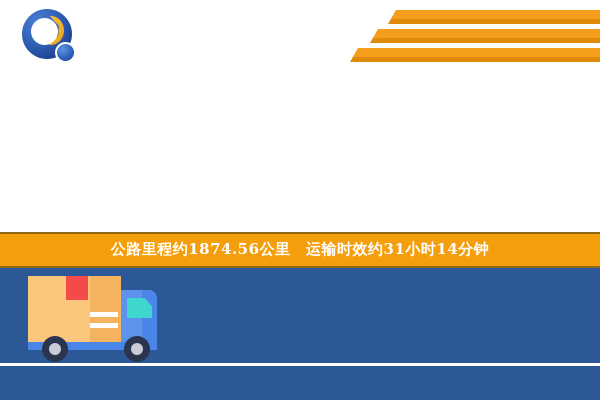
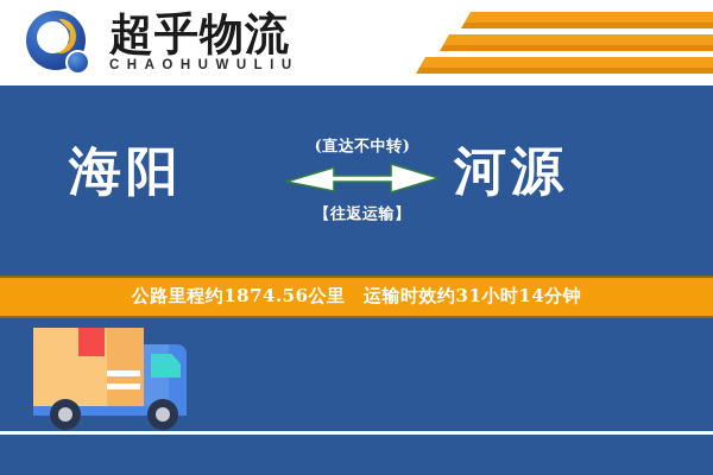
+ 超乎物流
+ CHAOHUWULIU
+ 海阳
+ (直达不中转)
+ 【往返运输】
+ 河源
  公路里程约1874.56公里 运输时效约31小时14分钟
